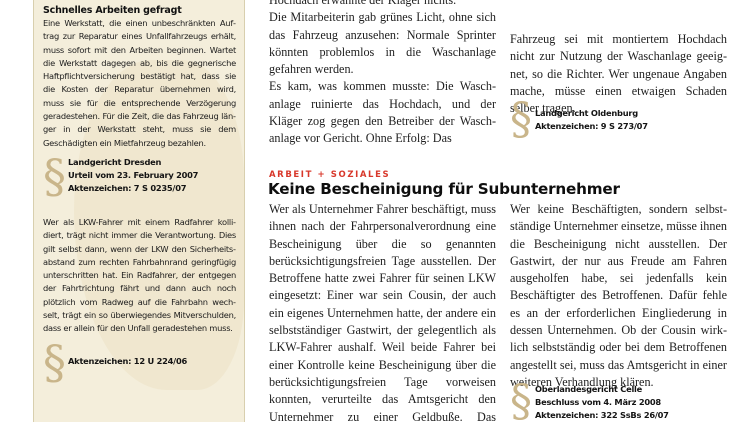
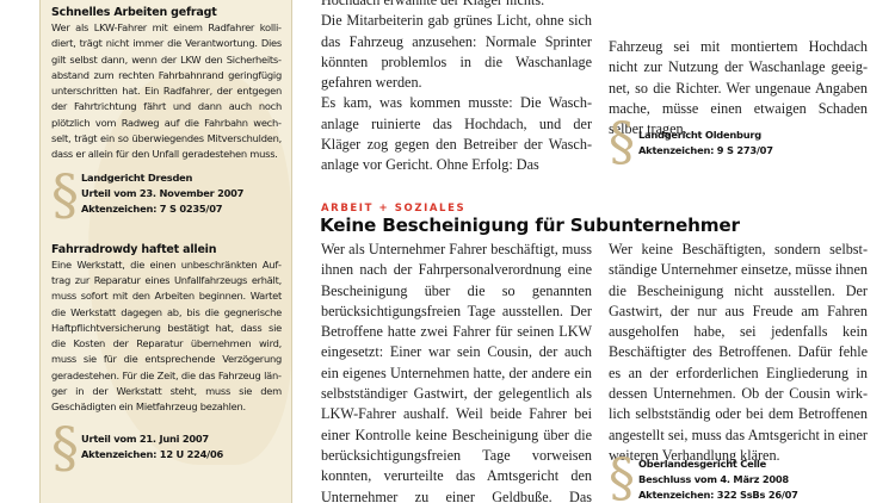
  Schnelles Arbeiten gefragt
- Eine Werkstatt, die einen unbeschränkten Auf­trag zur Reparatur eines Unfallfahrzeugs erhält, muss sofort mit den Arbeiten beginnen. Wartet die Werkstatt dagegen ab, bis die gegnerische Haftpflichtversicherung bestätigt hat, dass sie die Kosten der Reparatur übernehmen wird, muss sie für die entsprechende Verzögerung geradestehen. Für die Zeit, die das Fahrzeug län­ger in der Werkstatt steht, muss sie dem Geschä­digten ein Mietfahrzeug bezahlen.
+ Wer als LKW-Fahrer mit einem Radfahrer kolli­diert, trägt nicht immer die Verantwortung. Dies gilt selbst dann, wenn der LKW den Sicherheits­abstand zum rechten Fahrbahnrand geringfügig unterschritten hat. Ein Radfahrer, der entgegen der Fahrtrichtung fährt und dann auch noch plötzlich vom Radweg auf die Fahrbahn wech­selt, trägt ein so überwiegendes Mitverschul­den, dass er allein für den Unfall geradestehen muss.
  §
  Landgericht Dresden
- Urteil vom 23. February 2007
+ Urteil vom 23. November 2007
  Aktenzeichen: 7 S 0235/07
+ Fahrradrowdy haftet allein
- Wer als LKW-Fahrer mit einem Radfahrer kolli­diert, trägt nicht immer die Verantwortung. Dies gilt selbst dann, wenn der LKW den Sicherheits­abstand zum rechten Fahrbahnrand geringfügig unterschritten hat. Ein Radfahrer, der entgegen der Fahrtrichtung fährt und dann auch noch plötzlich vom Radweg auf die Fahrbahn wech­selt, trägt ein so überwiegendes Mitverschul­den, dass er allein für den Unfall geradestehen muss.
+ Eine Werkstatt, die einen unbeschränkten Auf­trag zur Reparatur eines Unfallfahrzeugs erhält, muss sofort mit den Arbeiten beginnen. Wartet die Werkstatt dagegen ab, bis die gegnerische Haftpflichtversicherung bestätigt hat, dass sie die Kosten der Reparatur übernehmen wird, muss sie für die entsprechende Verzögerung geradestehen. Für die Zeit, die das Fahrzeug län­ger in der Werkstatt steht, muss sie dem Geschä­digten ein Mietfahrzeug bezahlen.
  §
+ Urteil vom 21. Juni 2007
  Aktenzeichen: 12 U 224/06
  Hochdach erwähnte der Kläger nichts.
  Die Mitarbeiterin gab grünes Licht, ohne sich das Fahrzeug anzusehen: Normale Sprinter könnten problemlos in die Wasch­anlage gefahren werden.
  Es kam, was kommen musste: Die Wasch­anlage ruinierte das Hochdach, und der Kläger zog gegen den Betreiber der Wasch­anlage vor Gericht. Ohne Erfolg: Das
  Fahrzeug sei mit montiertem Hochdach nicht zur Nutzung der Waschanlage geeig­net, so die Richter. Wer ungenaue Angaben mache, müsse einen etwaigen Schaden selber tragen.
  §
  Landgericht Oldenburg
  Aktenzeichen: 9 S 273/07
  ARBEIT + SOZIALES
  Keine Bescheinigung für Subunternehmer
  Wer als Unternehmer Fahrer beschäftigt, muss ihnen nach der Fahrpersonalverord­nung eine Bescheinigung über die so genannten berücksichtigungsfreien Tage ausstellen. Der Betroffene hatte zwei Fahrer für seinen LKW eingesetzt: Einer war sein Cousin, der auch ein eigenes Unternehmen hatte, der andere ein selbstständiger Gast­wirt, der gelegentlich als LKW-Fahrer aus­half. Weil beide Fahrer bei einer Kontrolle keine Bescheinigung über die berücksichti­gungsfreien Tage vorweisen konnten, ver­urteilte das Amtsgericht den Unternehmer zu einer Geldbuße. Das
  Wer keine Beschäftigten, sondern selbst­ständige Unternehmer einsetze, müsse ihnen die Bescheinigung nicht ausstellen. Der Gastwirt, der nur aus Freude am Fahren ausgeholfen habe, sei jedenfalls kein Beschäftigter des Betroffenen. Dafür fehle es an der erforderlichen Eingliederung in dessen Unternehmen. Ob der Cousin wirk­lich selbstständig oder bei dem Betroffenen angestellt sei, muss das Amtsgericht in einer weiteren Verhandlung klären.
  §
  Oberlandesgericht Celle
  Beschluss vom 4. März 2008
  Aktenzeichen: 322 SsBs 26/07
